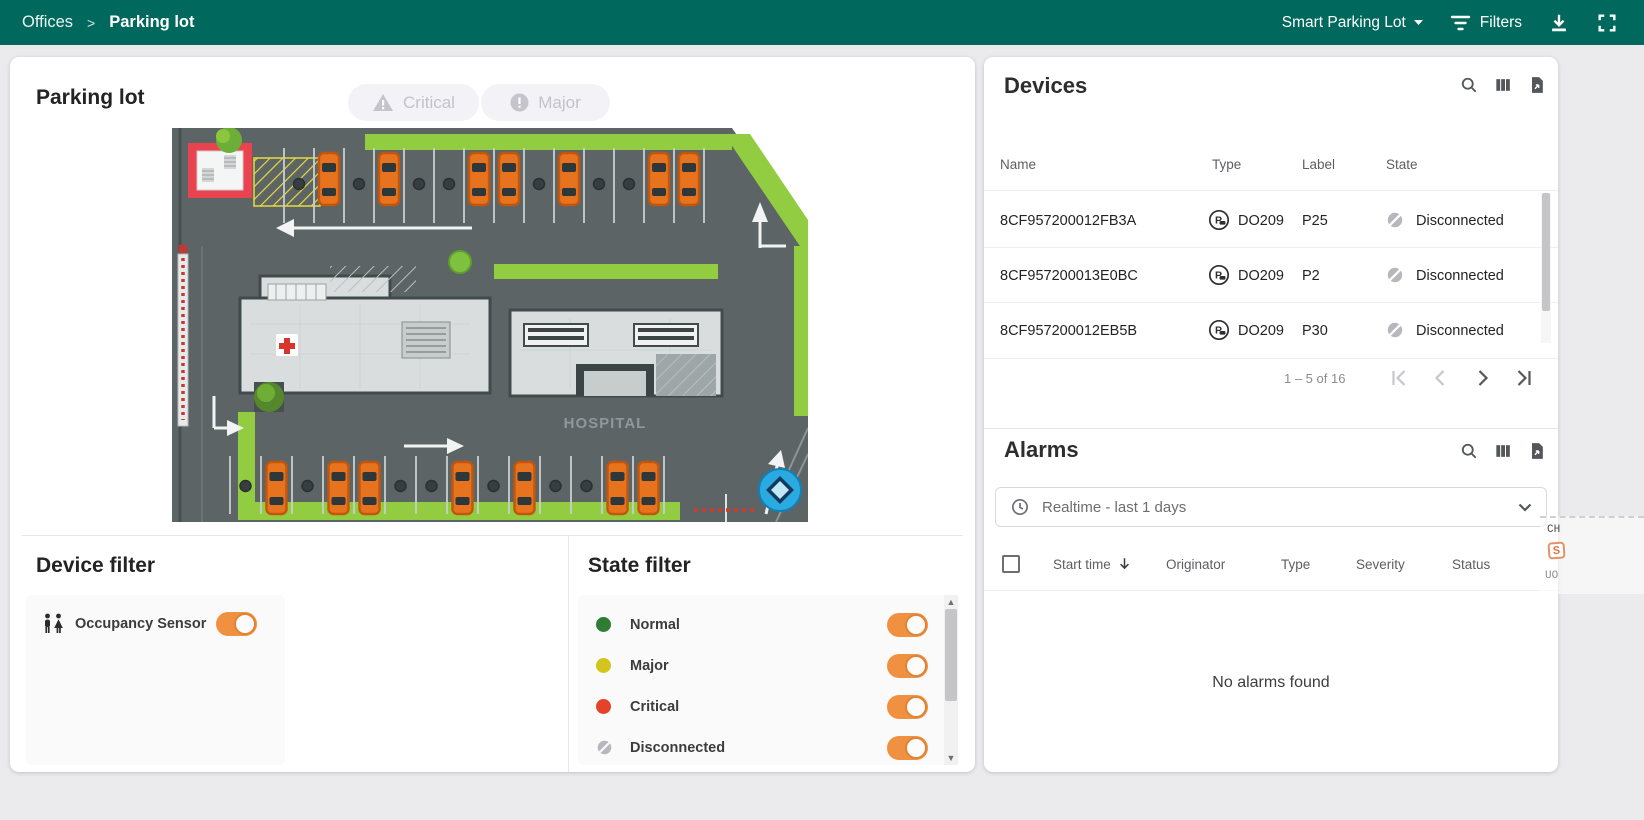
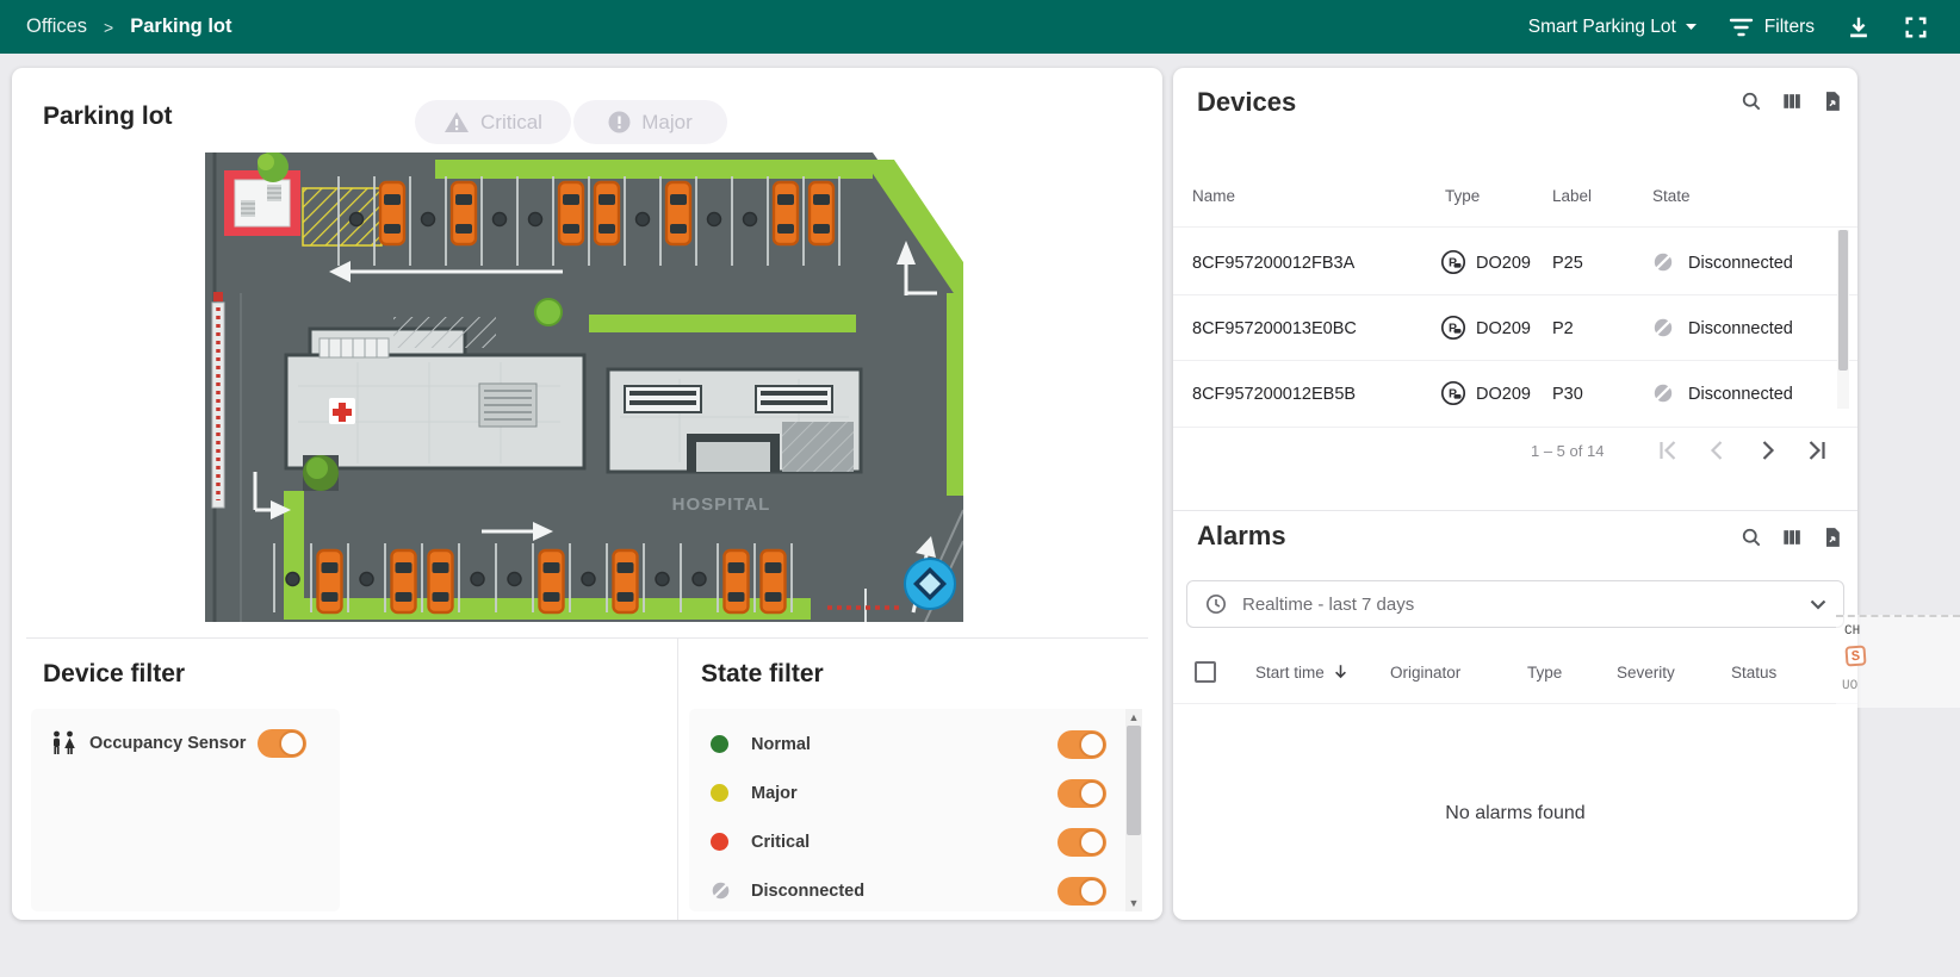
  Offices
  >
  Parking lot
  Smart Parking Lot
  Filters
  Parking lot
  Critical
  Major
  HOSPITAL
  Device filter
  Occupancy Sensor
  State filter
  Normal
  Major
  Critical
  Disconnected
  ▲
  ▼
  Devices
  Name
  Type
  Label
  State
  8CF957200012FB3A
  P
  DO209
  P25
  Disconnected
  8CF957200013E0BC
  P
  DO209
  P2
  Disconnected
  8CF957200012EB5B
  P
  DO209
  P30
  Disconnected
- 1 – 5 of 16
+ 1 – 5 of 14
  Alarms
- Realtime - last 1 days
+ Realtime - last 7 days
  Start time
  Originator
  Type
  Severity
  Status
  No alarms found
  CH
  UO
